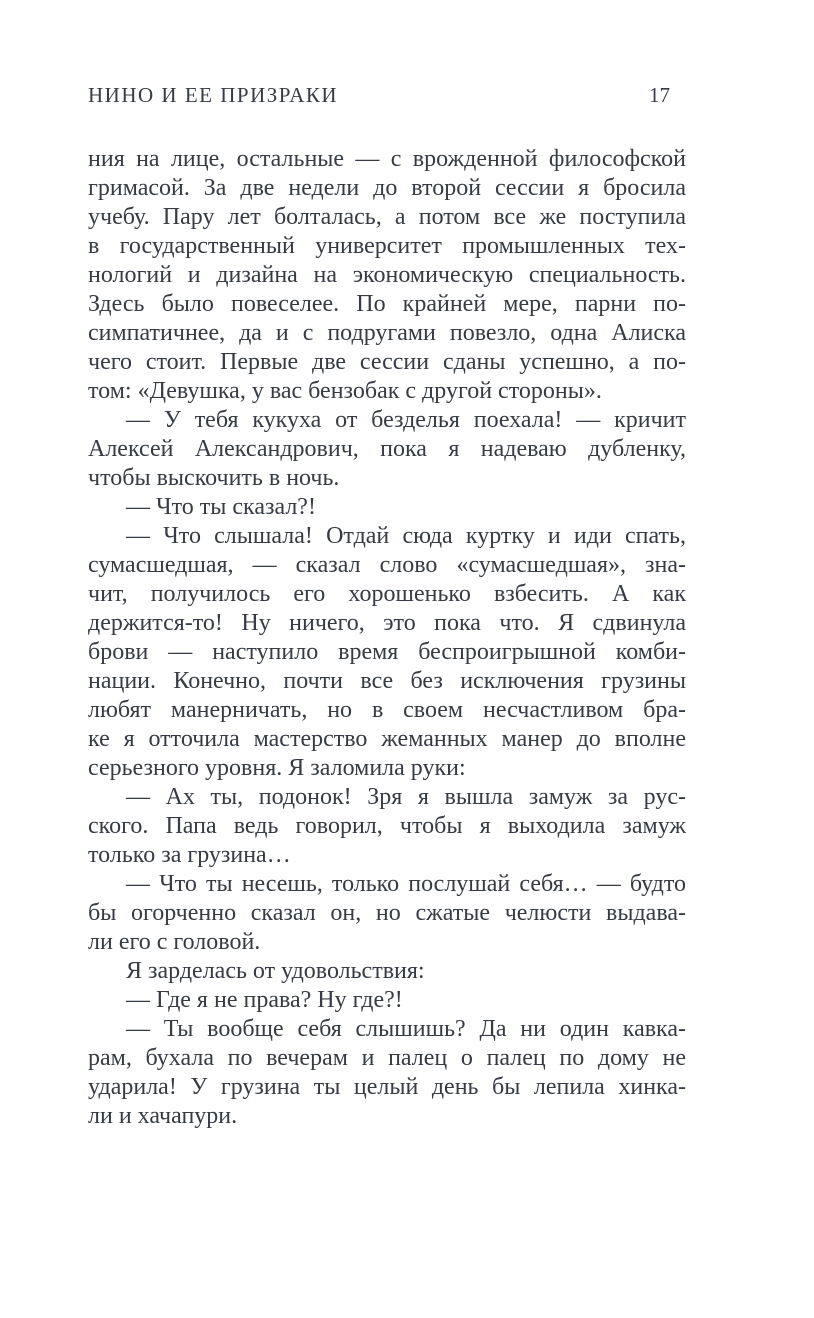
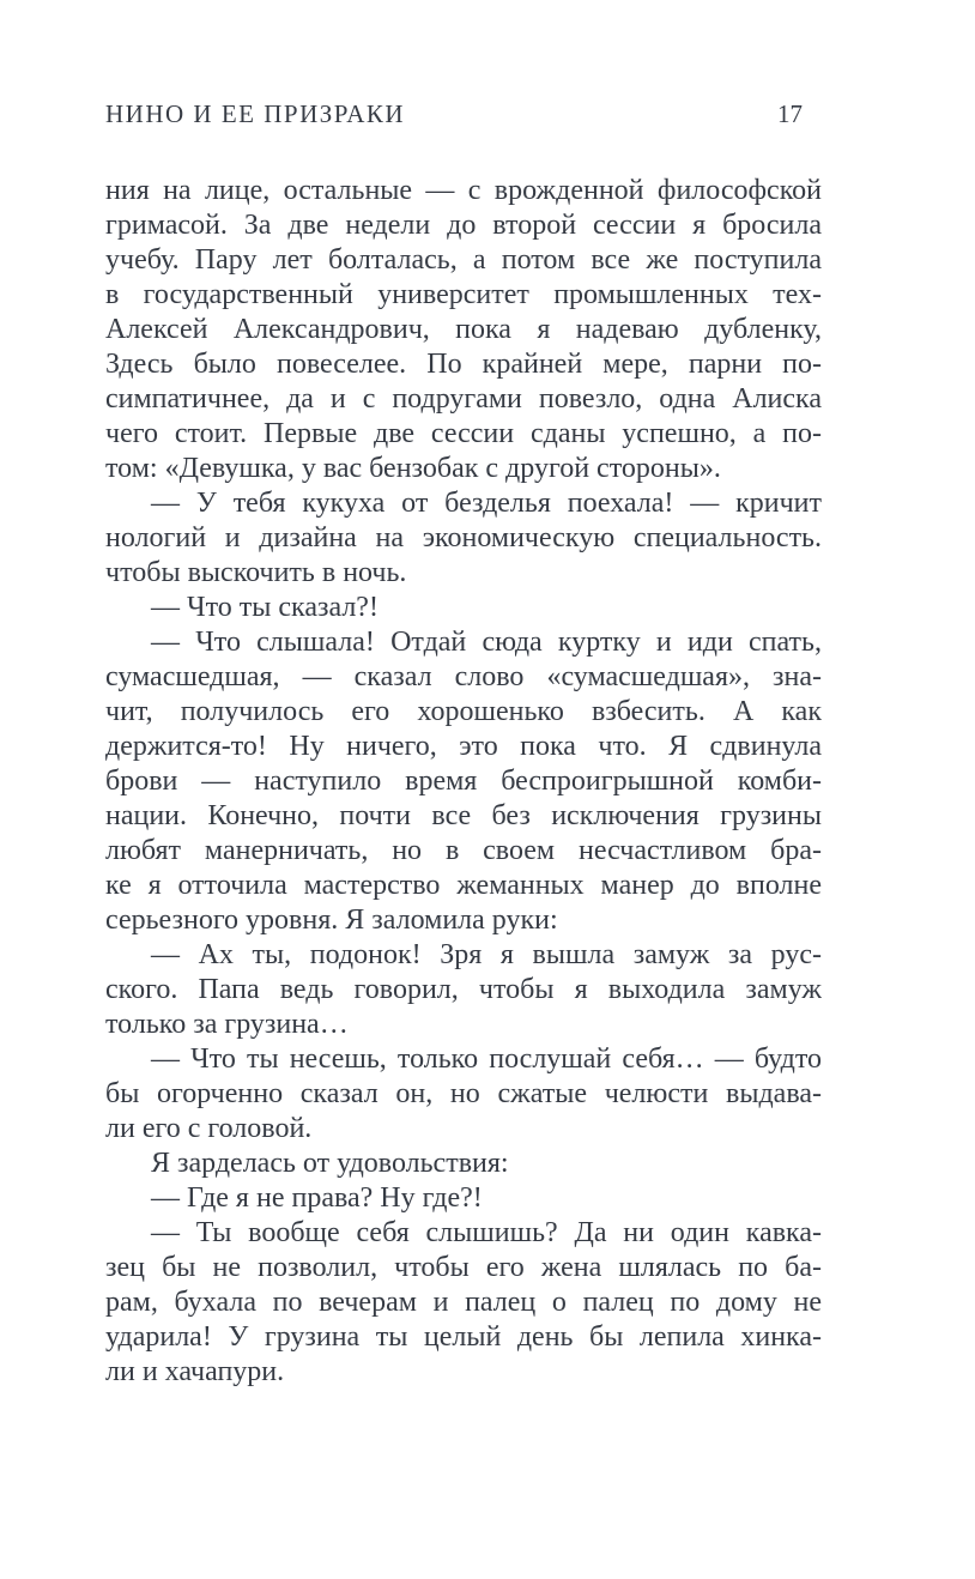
  НИНО И ЕЕ ПРИЗРАКИ
  17
  ния на лице, остальные — с врожденной философской
  гримасой. За две недели до второй сессии я бросила
  учебу. Пару лет болталась, а потом все же поступила
  в государственный университет промышленных тех-
- нологий и дизайна на экономическую специальность.
+ Алексей Александрович, пока я надеваю дубленку,
  Здесь было повеселее. По крайней мере, парни по-
  симпатичнее, да и с подругами повезло, одна Алиска
  чего стоит. Первые две сессии сданы успешно, а по-
  том: «Девушка, у вас бензобак с другой стороны».
  — У тебя кукуха от безделья поехала! — кричит
- Алексей Александрович, пока я надеваю дубленку,
+ нологий и дизайна на экономическую специальность.
  чтобы выскочить в ночь.
  — Что ты сказал?!
  — Что слышала! Отдай сюда куртку и иди спать,
  сумасшедшая, — сказал слово «сумасшедшая», зна-
  чит, получилось его хорошенько взбесить. А как
  держится-то! Ну ничего, это пока что. Я сдвинула
  брови — наступило время беспроигрышной комби-
  нации. Конечно, почти все без исключения грузины
  любят манерничать, но в своем несчастливом бра-
  ке я отточила мастерство жеманных манер до вполне
  серьезного уровня. Я заломила руки:
  — Ах ты, подонок! Зря я вышла замуж за рус-
  ского. Папа ведь говорил, чтобы я выходила замуж
  только за грузина…
  — Что ты несешь, только послушай себя… — будто
  бы огорченно сказал он, но сжатые челюсти выдава-
  ли его с головой.
  Я зарделась от удовольствия:
  — Где я не права? Ну где?!
  — Ты вообще себя слышишь? Да ни один кавка-
+ зец бы не позволил, чтобы его жена шлялась по ба-
  рам, бухала по вечерам и палец о палец по дому не
  ударила! У грузина ты целый день бы лепила хинка-
  ли и хачапури.
